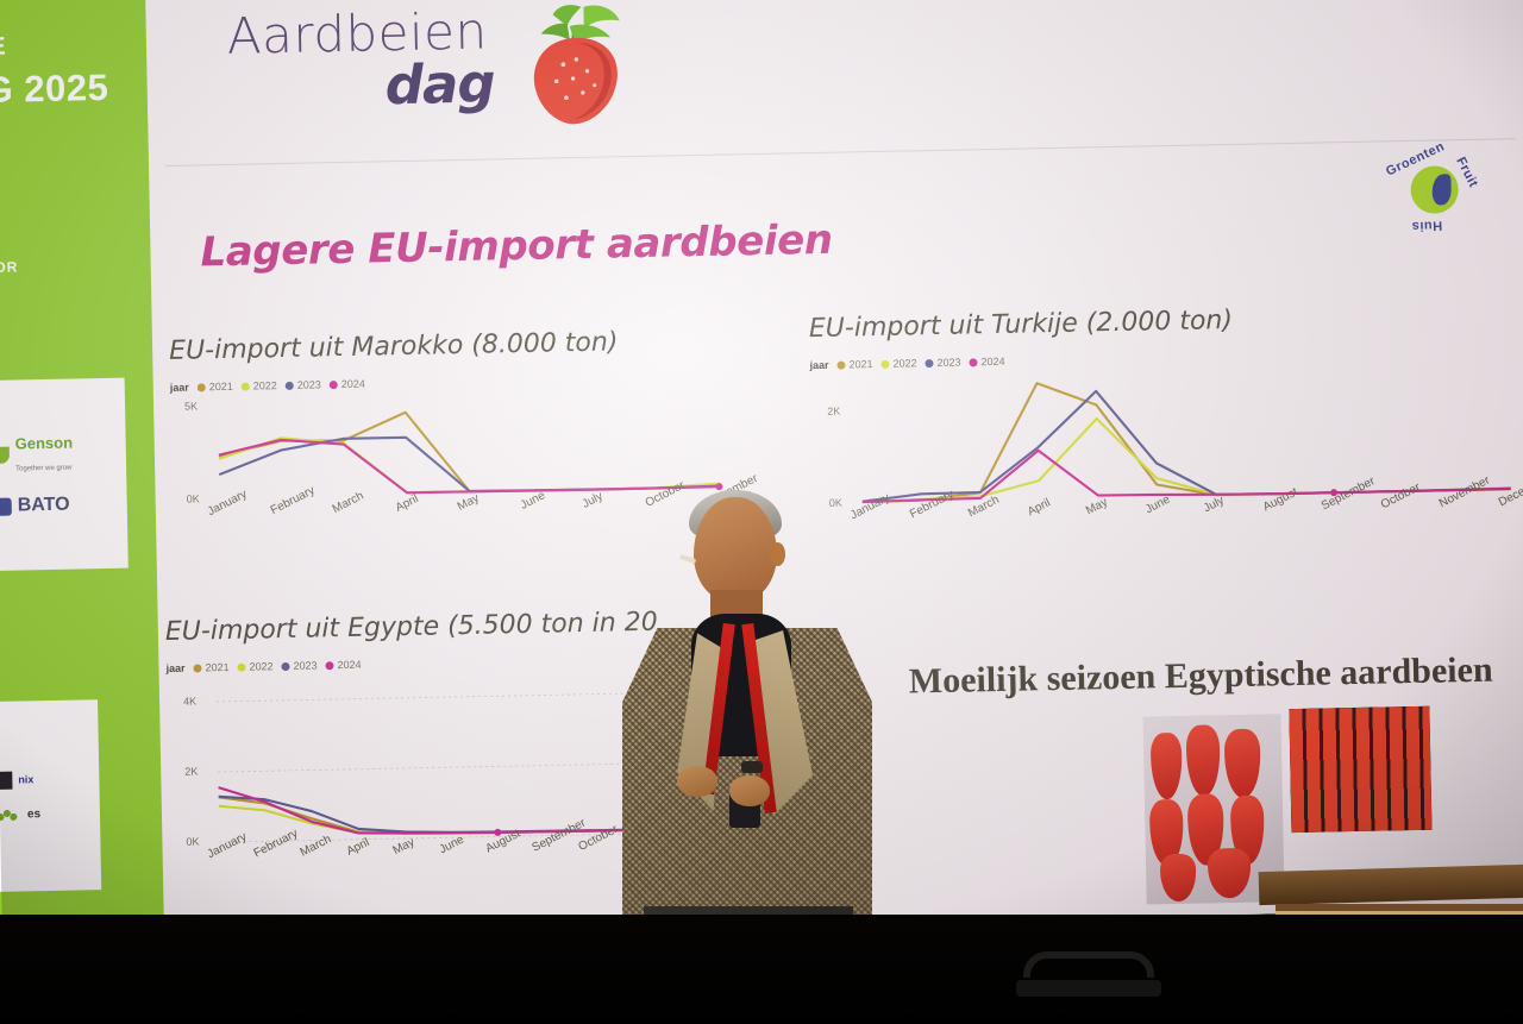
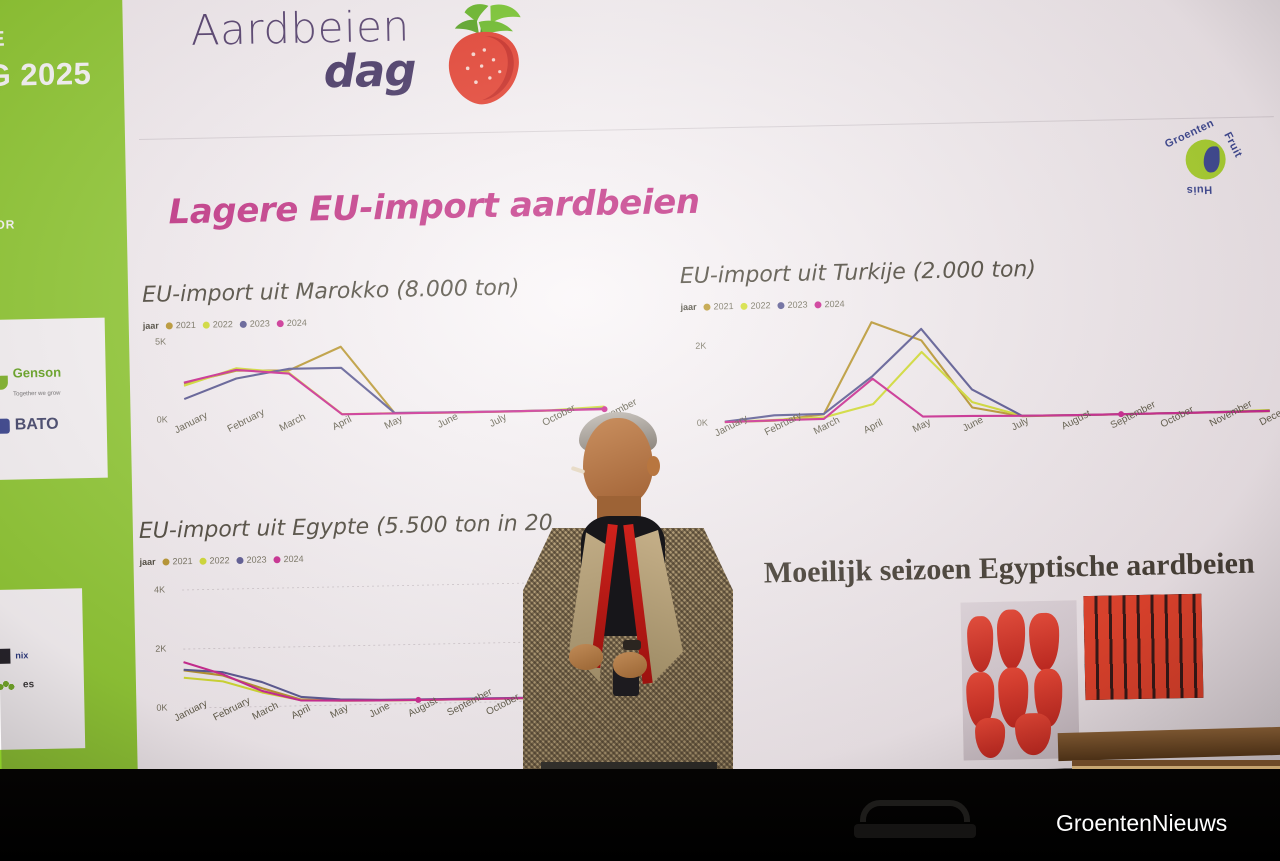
+ GroentenNieuws
